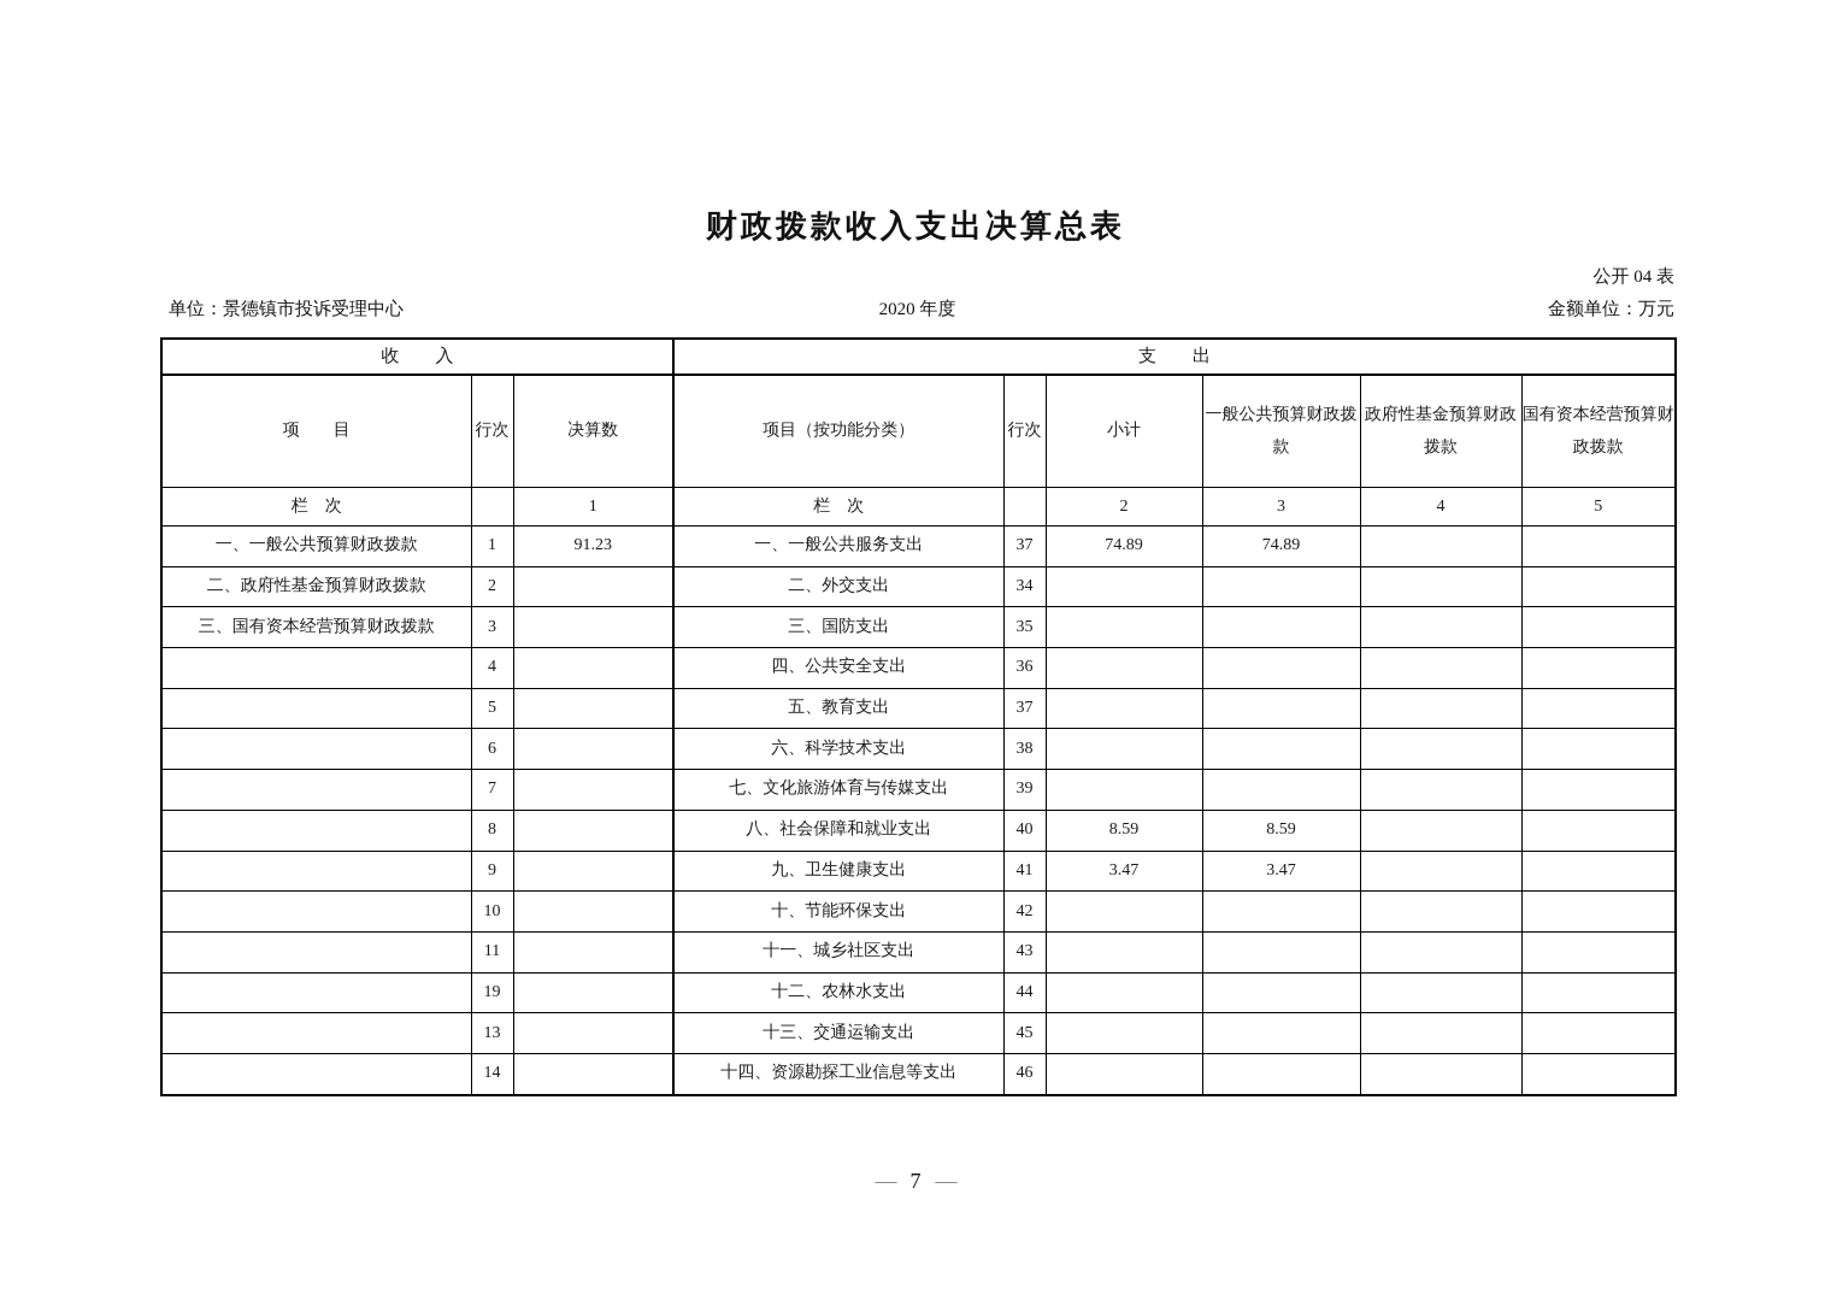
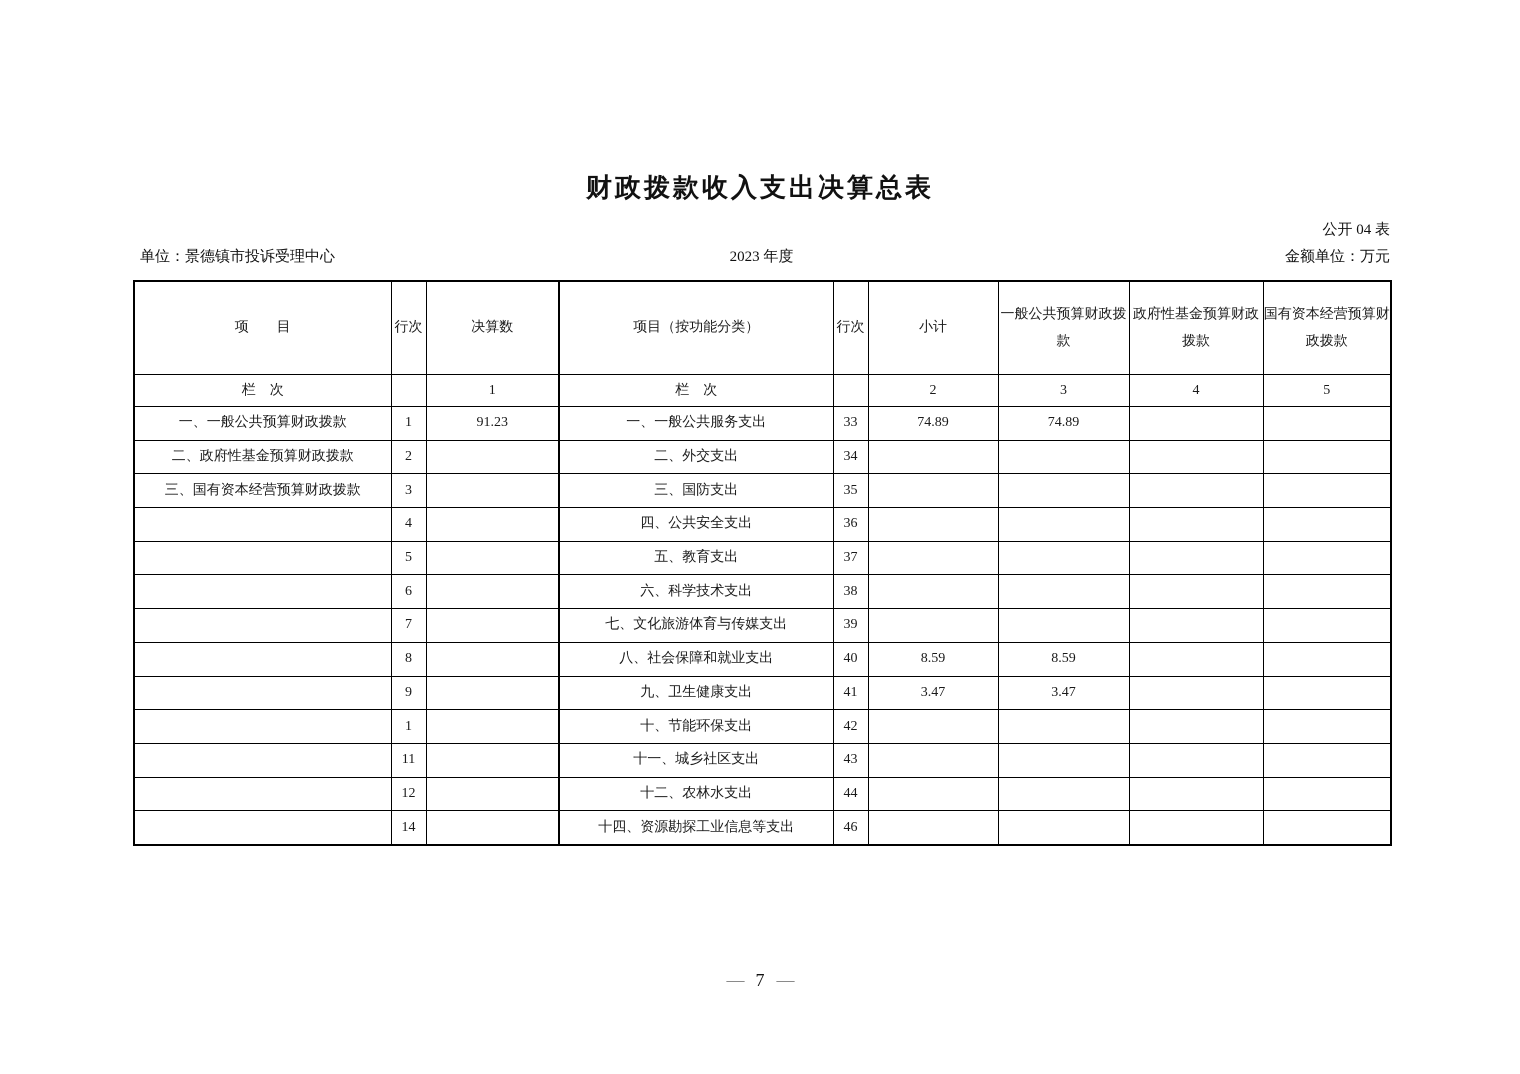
  财政拨款收入支出决算总表
  公开 04 表
  单位：景德镇市投诉受理中心
- 2020 年度
+ 2023 年度
  金额单位：万元
- 收 入	支 出
  项 目	行次	决算数	项目（按功能分类）	行次	小计	一般公共预算财政拨款	政府性基金预算财政拨款	国有资本经营预算财政拨款
  栏 次		1	栏 次		2	3	4	5
- 一、一般公共预算财政拨款	1	91.23	一、一般公共服务支出	37	74.89	74.89
+ 一、一般公共预算财政拨款	1	91.23	一、一般公共服务支出	33	74.89	74.89
  二、政府性基金预算财政拨款	2		二、外交支出	34
  三、国有资本经营预算财政拨款	3		三、国防支出	35
  	4		四、公共安全支出	36
  	5		五、教育支出	37
  	6		六、科学技术支出	38
  	7		七、文化旅游体育与传媒支出	39
  	8		八、社会保障和就业支出	40	8.59	8.59
  	9		九、卫生健康支出	41	3.47	3.47
- 	10		十、节能环保支出	42
+ 	1		十、节能环保支出	42
  	11		十一、城乡社区支出	43
- 	19		十二、农林水支出	44
+ 	12		十二、农林水支出	44
- 	13		十三、交通运输支出	45
  	14		十四、资源勘探工业信息等支出	46
  — 7 —
